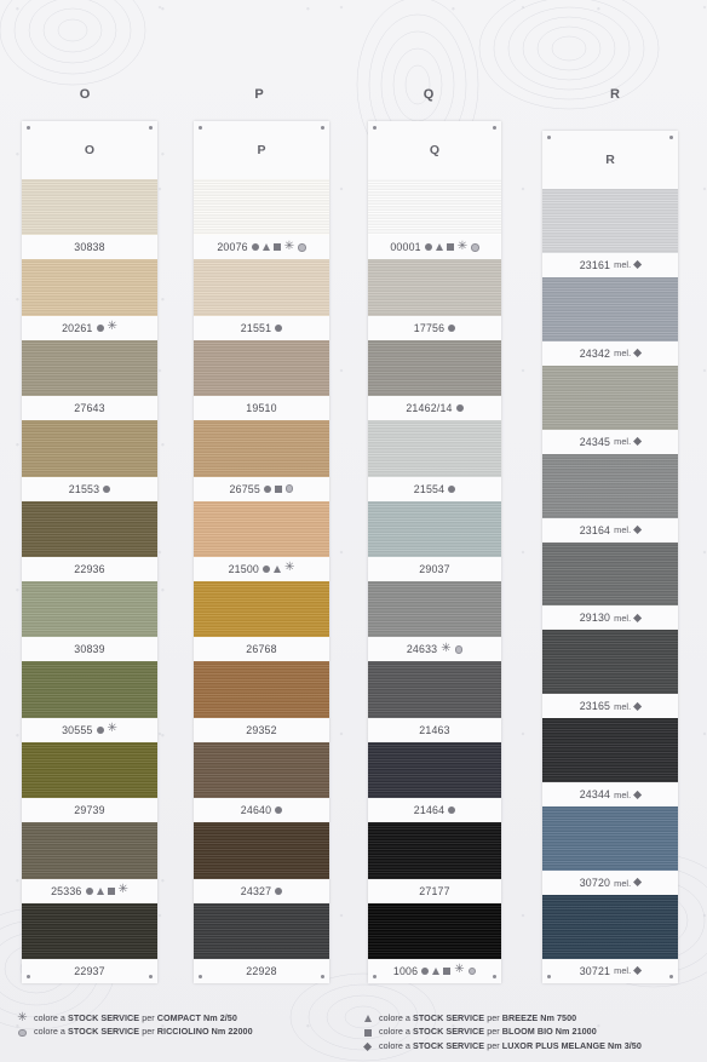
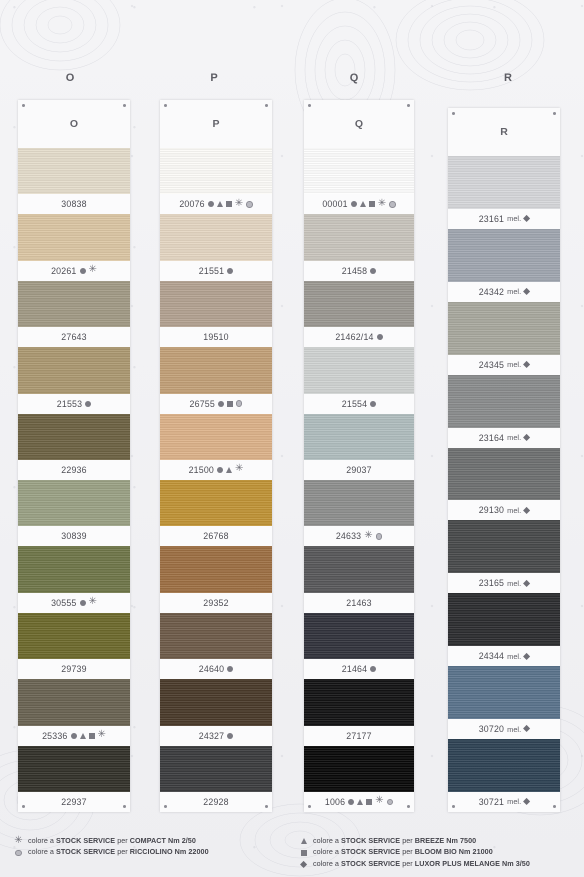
  O
  P
  Q
  R
  O
  30838
  20261
  ✳
  27643
  21553
  22936
  30839
  30555
  ✳
  29739
  25336
  ✳
  22937
  P
  20076
  ✳
  21551
  19510
  26755
  21500
  ✳
  26768
  29352
  24640
  24327
  22928
  Q
  00001
  ✳
- 17756
+ 21458
  21462/14
  21554
  29037
  24633
  ✳
  21463
  21464
  27177
  1006
  ✳
  R
  23161
  mel.
  24342
  mel.
  24345
  mel.
  23164
  mel.
  29130
  mel.
  23165
  mel.
  24344
  mel.
  30720
  mel.
  30721
  mel.
  ✳
  colore a STOCK SERVICE per COMPACT Nm 2/50
  colore a STOCK SERVICE per RICCIOLINO Nm 22000
  colore a STOCK SERVICE per BREEZE Nm 7500
  colore a STOCK SERVICE per BLOOM BIO Nm 21000
  colore a STOCK SERVICE per LUXOR PLUS MELANGE Nm 3/50
